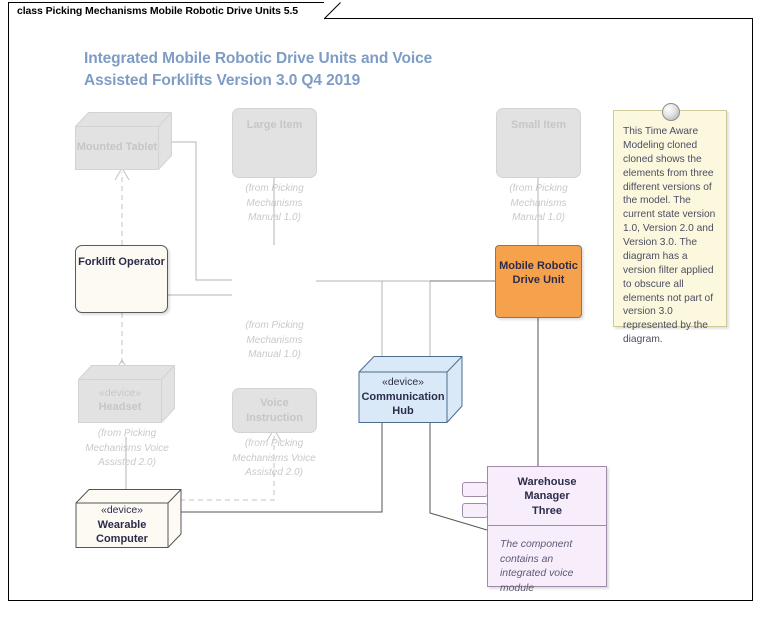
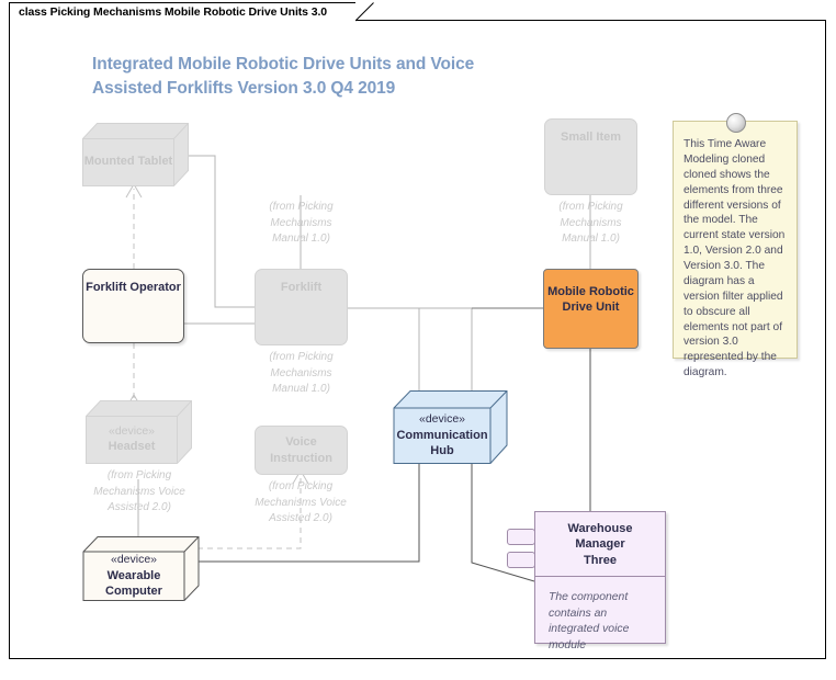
- class Picking Mechanisms Mobile Robotic Drive Units 5.5
+ class Picking Mechanisms Mobile Robotic Drive Units 3.0
  Integrated Mobile Robotic Drive Units and Voice
  Assisted Forklifts Version 3.0 Q4 2019
  Mounted Tablet
- Large Item
  (from Picking
  Mechanisms
  Manual 1.0)
  Small Item
  (from Picking
  Mechanisms
  Manual 1.0)
  Forklift Operator
+ Forklift
  (from Picking
  Mechanisms
  Manual 1.0)
  «device»
  Headset
  (from Picking
  Mechanisms Voice
  Assisted 2.0)
  Voice
  Instruction
  (from Picking
  Mechanisms Voice
  Assisted 2.0)
  «device»
  Wearable
  Computer
  «device»
  Communication
  Hub
  Mobile Robotic
  Drive Unit
  Warehouse Manager
  Three
  The component
  contains an
  integrated voice
  module
  This Time Aware Modeling cloned cloned shows the elements from three different versions of the model. The current state version 1.0, Version 2.0 and Version 3.0. The diagram has a version filter applied to obscure all elements not part of version 3.0 represented by the diagram.
